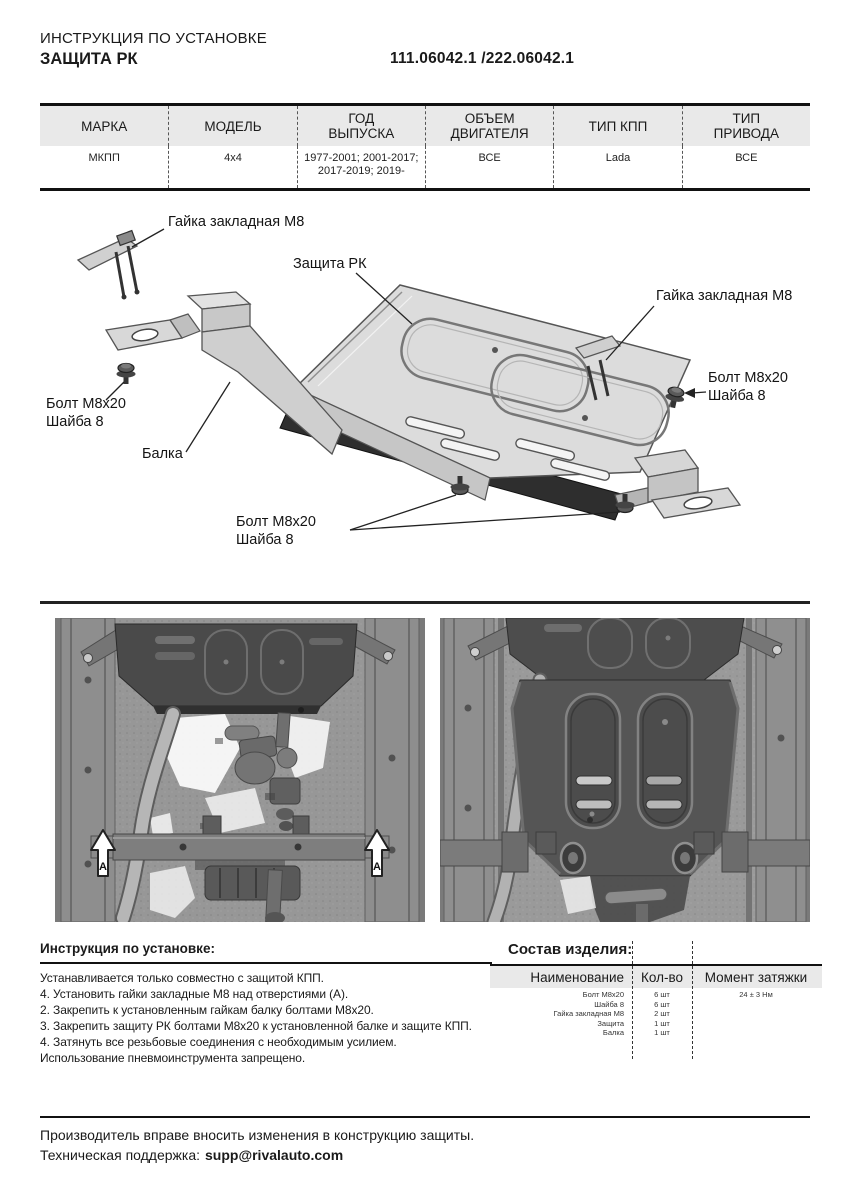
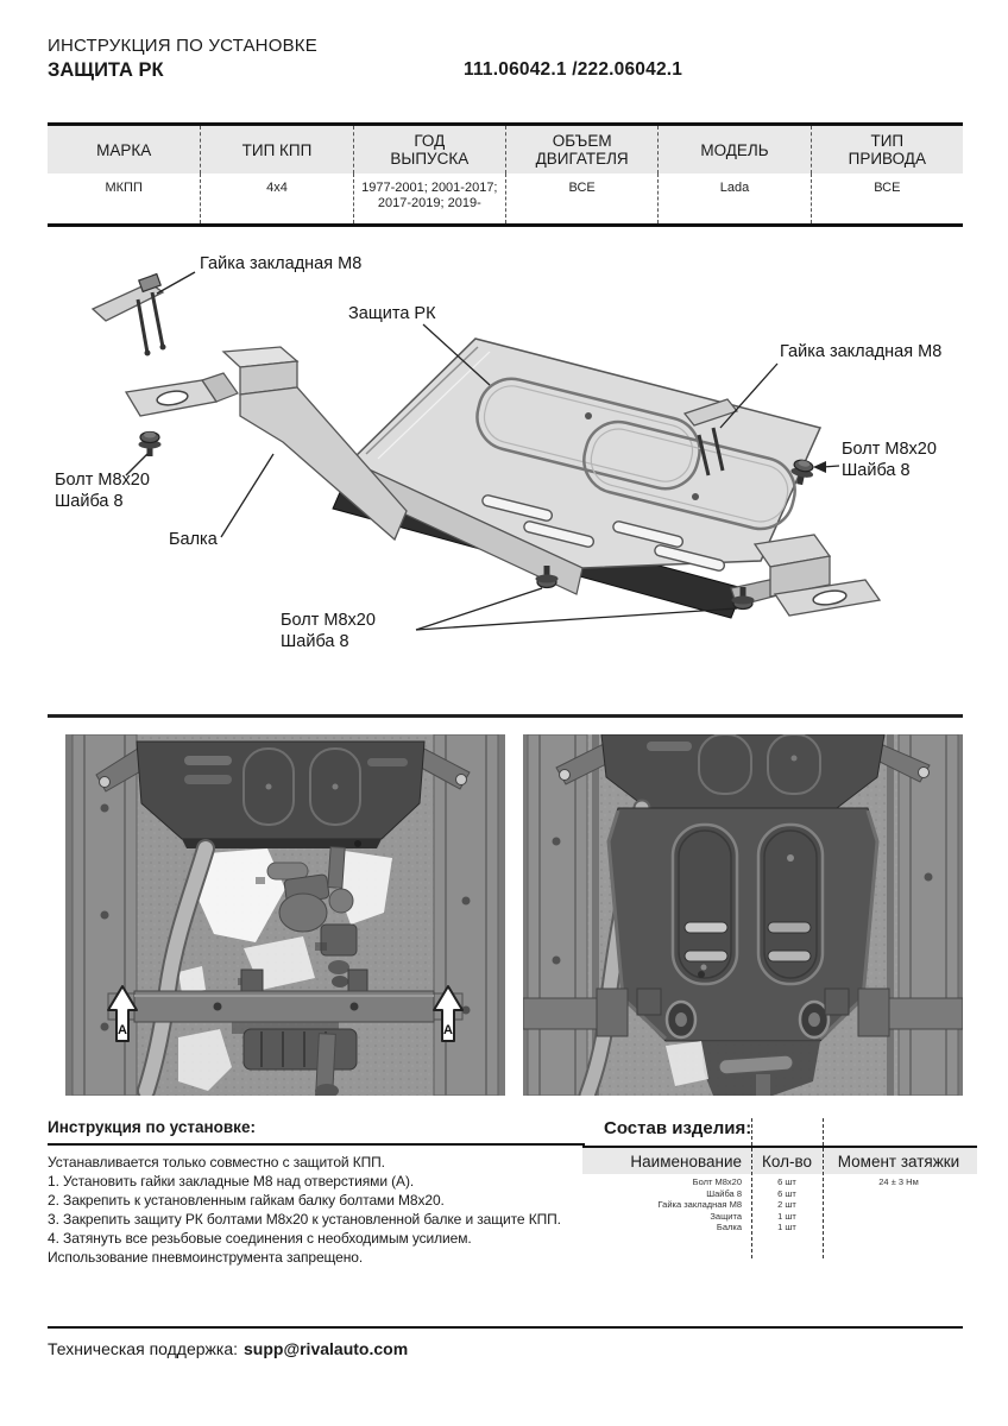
  ИНСТРУКЦИЯ ПО УСТАНОВКЕ
  ЗАЩИТА РК
  111.06042.1 /222.06042.1
  МАРКА
- МОДЕЛЬ
+ ТИП КПП
  ГОД ВЫПУСКА
  ОБЪЕМ ДВИГАТЕЛЯ
- ТИП КПП
+ МОДЕЛЬ
  ТИП ПРИВОДА
  МКПП
  4x4
  1977-2001; 2001-2017; 2017-2019; 2019-
  ВСЕ
  Lada
  ВСЕ
  Гайка закладная М8
  Защита РК
  Гайка закладная М8
  Болт М8х20
  Шайба 8
  Болт М8х20
  Шайба 8
  Балка
  Болт М8х20
  Шайба 8
  А
  А
  Инструкция по установке:
  Устанавливается только совместно с защитой КПП.
- 4. Установить гайки закладные М8 над отверстиями (А).
+ 1. Установить гайки закладные М8 над отверстиями (А).
  2. Закрепить к установленным гайкам балку болтами М8х20.
  3. Закрепить защиту РК болтами М8х20 к установленной балке и защите КПП.
  4. Затянуть все резьбовые соединения с необходимым усилием.
  Использование пневмоинструмента запрещено.
  Состав изделия:
  Наименование
  Кол-во
  Момент затяжки
  Болт М8х20
  6 шт
  24 ± 3 Нм
  Шайба 8
  6 шт
  Гайка закладная М8
  2 шт
  Защита
  1 шт
  Балка
  1 шт
- Производитель вправе вносить изменения в конструкцию защиты.
  Техническая поддержка: supp@rivalauto.com
